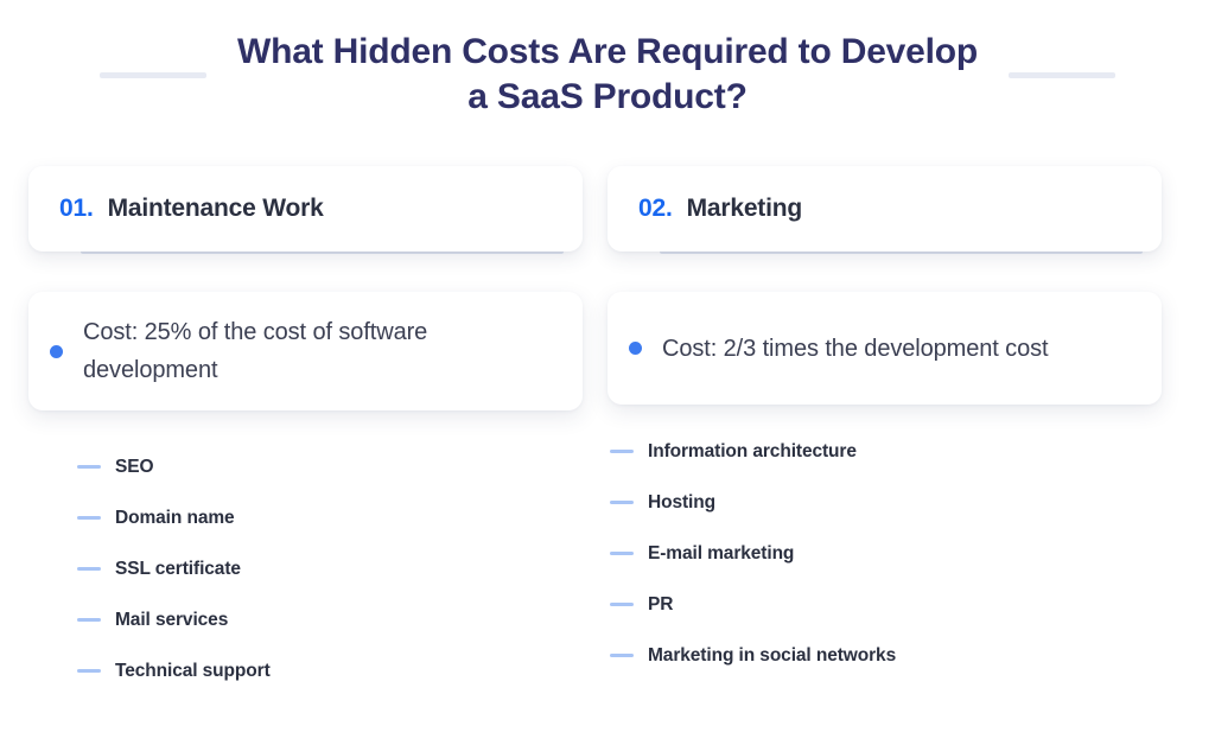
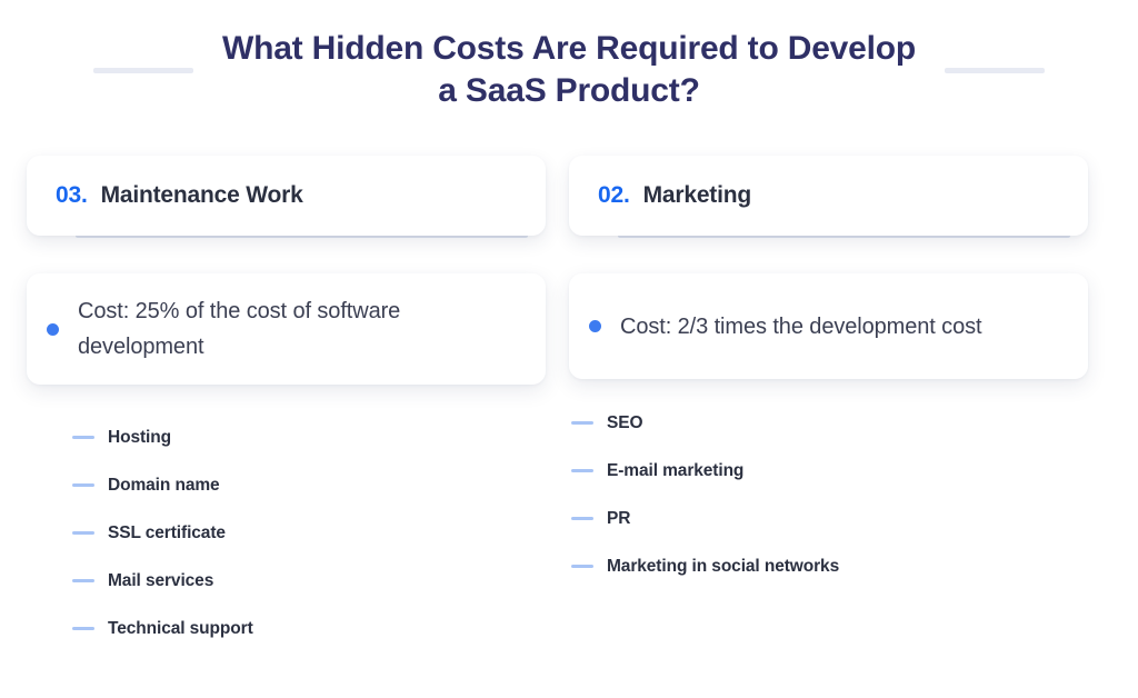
  What Hidden Costs Are Required to Develop
  a SaaS Product?
- 01.
+ 03.
  Maintenance Work
  Cost: 25% of the cost of software development
- SEO
+ Hosting
  Domain name
  SSL certificate
  Mail services
  Technical support
  02.
  Marketing
  Cost: 2/3 times the development cost
- Information architecture
- Hosting
+ SEO
  E-mail marketing
  PR
  Marketing in social networks
